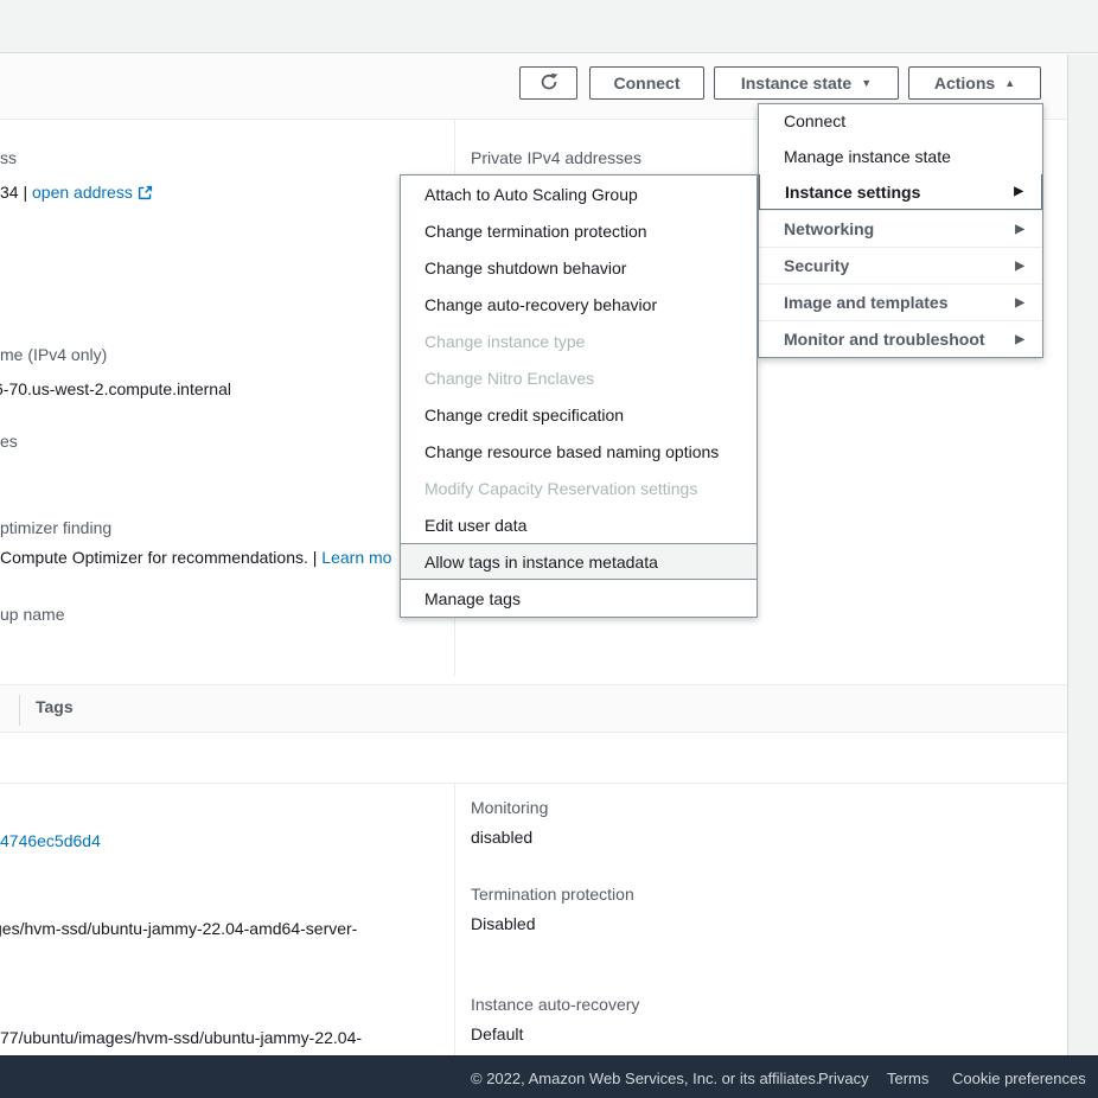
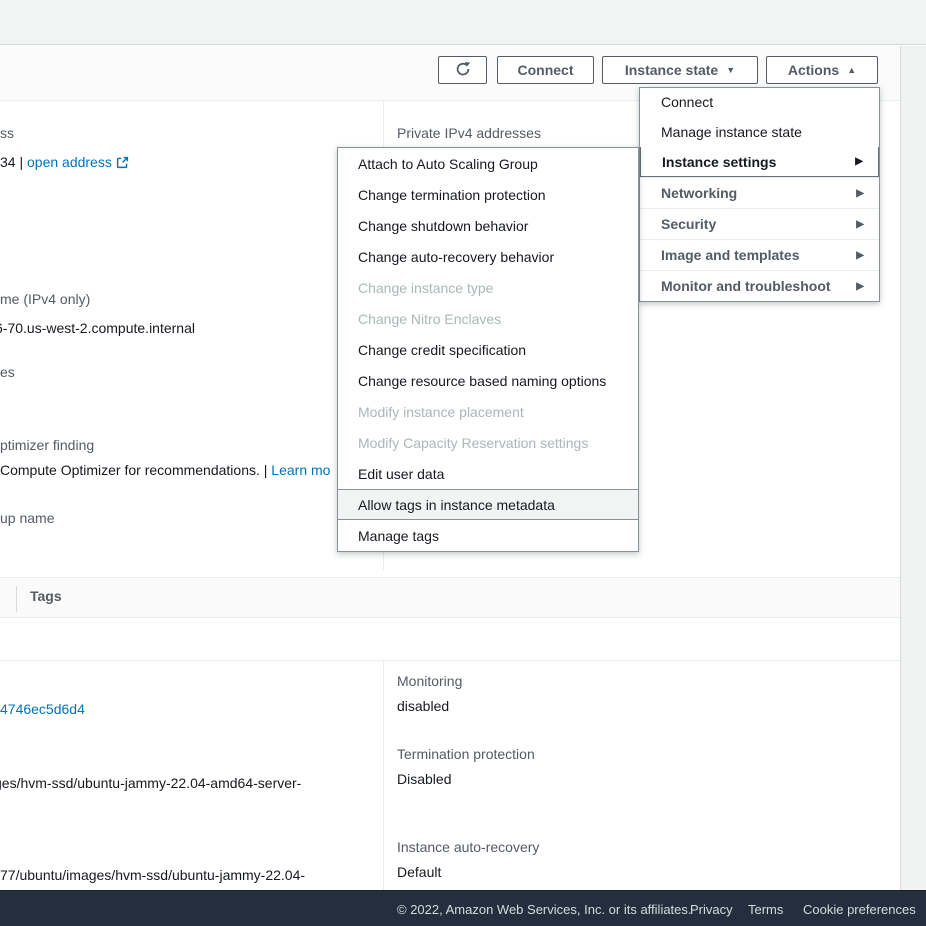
  Connect
  Instance state
  ▼
  Actions
  ▲
  ss
  34 | open address
  Private IPv4 addresses
  me (IPv4 only)
  -70.us-west-2.compute.internal
  es
  ptimizer finding
  Compute Optimizer for recommendations. | Learn mo
  up name
  Tags
  4746ec5d6d4
  es/hvm-ssd/ubuntu-jammy-22.04-amd64-server-
  77/ubuntu/images/hvm-ssd/ubuntu-jammy-22.04-
  Monitoring
  disabled
  Termination protection
  Disabled
  Instance auto-recovery
  Default
  Connect
  Manage instance state
  Instance settings
  ▶
  Networking
  ▶
  Security
  ▶
  Image and templates
  ▶
  Monitor and troubleshoot
  ▶
  Attach to Auto Scaling Group
  Change termination protection
  Change shutdown behavior
  Change auto-recovery behavior
  Change instance type
  Change Nitro Enclaves
  Change credit specification
  Change resource based naming options
+ Modify instance placement
  Modify Capacity Reservation settings
  Edit user data
  Allow tags in instance metadata
  Manage tags
  © 2022, Amazon Web Services, Inc. or its affiliates.
  Privacy
  Terms
  Cookie preferences
